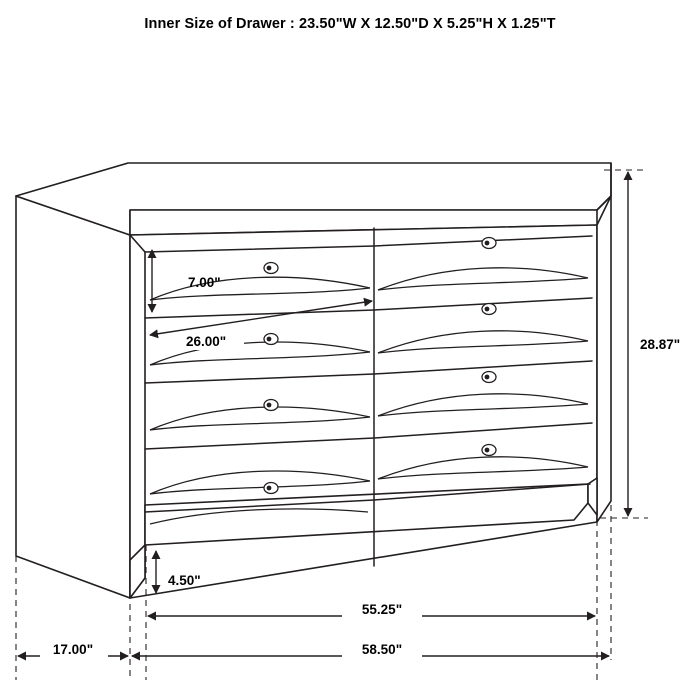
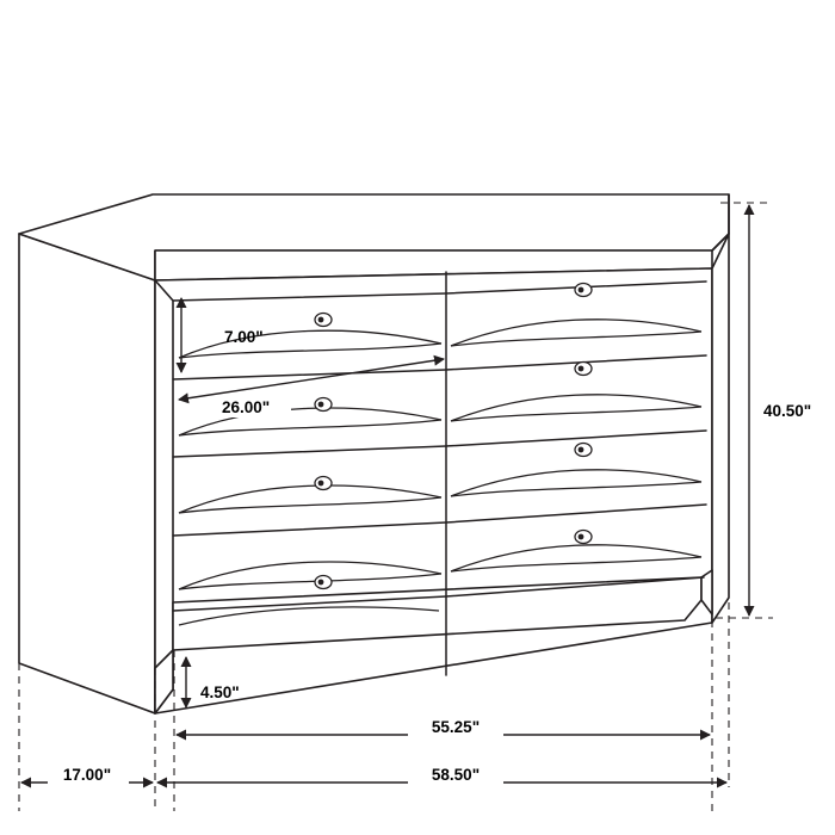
- Inner Size of Drawer : 23.50"W X 12.50"D X 5.25"H X 1.25"T
  7.00"
- 28.87"
+ 40.50"
  4.50"
  26.00"
  55.25"
  17.00"
  58.50"
